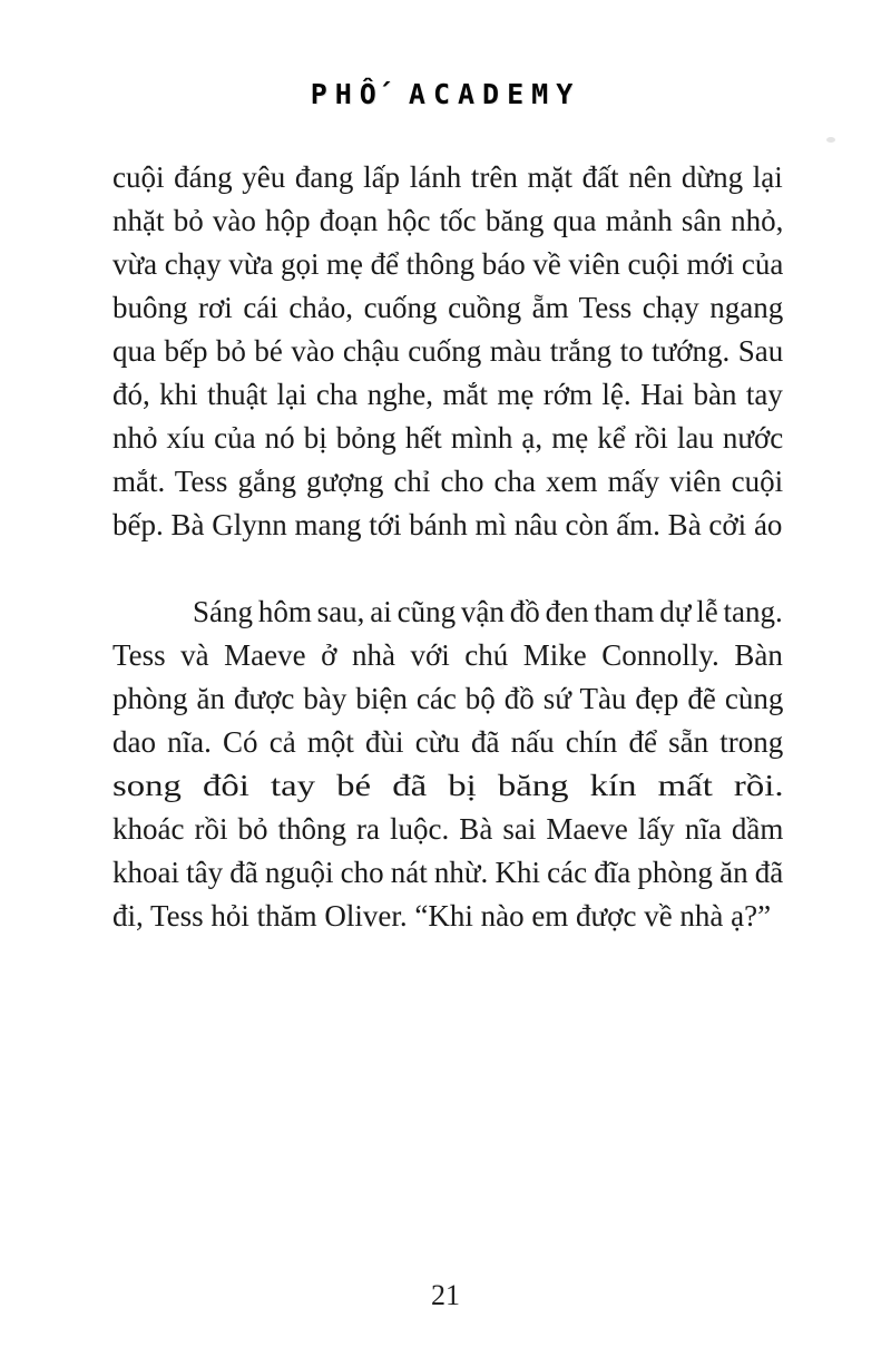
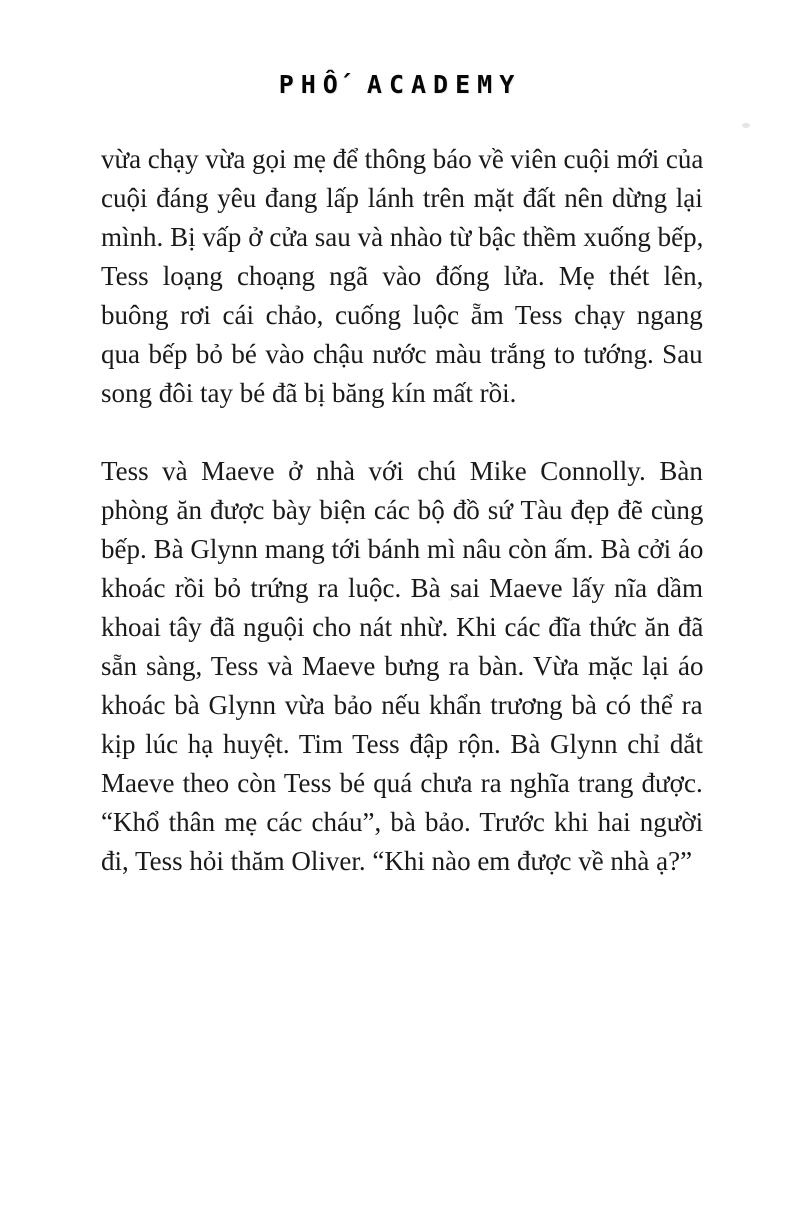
  PHỐ ACADEMY
- cuội đáng yêu đang lấp lánh trên mặt đất nên dừng lại
+ vừa chạy vừa gọi mẹ để thông báo về viên cuội mới của
- nhặt bỏ vào hộp đoạn hộc tốc băng qua mảnh sân nhỏ,
- vừa chạy vừa gọi mẹ để thông báo về viên cuội mới của
+ cuội đáng yêu đang lấp lánh trên mặt đất nên dừng lại
+ mình. Bị vấp ở cửa sau và nhào từ bậc thềm xuống bếp,
+ Tess loạng choạng ngã vào đống lửa. Mẹ thét lên,
- buông rơi cái chảo, cuống cuồng ẵm Tess chạy ngang
+ buông rơi cái chảo, cuống luộc ẵm Tess chạy ngang
- qua bếp bỏ bé vào chậu cuống màu trắng to tướng. Sau
+ qua bếp bỏ bé vào chậu nước màu trắng to tướng. Sau
- đó, khi thuật lại cha nghe, mắt mẹ rớm lệ. Hai bàn tay
- nhỏ xíu của nó bị bỏng hết mình ạ, mẹ kể rồi lau nước
- mắt. Tess gắng gượng chỉ cho cha xem mấy viên cuội
- bếp. Bà Glynn mang tới bánh mì nâu còn ấm. Bà cởi áo
+ song đôi tay bé đã bị băng kín mất rồi.
- Sáng hôm sau, ai cũng vận đồ đen tham dự lễ tang.
  Tess và Maeve ở nhà với chú Mike Connolly. Bàn
  phòng ăn được bày biện các bộ đồ sứ Tàu đẹp đẽ cùng
- dao nĩa. Có cả một đùi cừu đã nấu chín để sẵn trong
- song đôi tay bé đã bị băng kín mất rồi.
+ bếp. Bà Glynn mang tới bánh mì nâu còn ấm. Bà cởi áo
- khoác rồi bỏ thông ra luộc. Bà sai Maeve lấy nĩa dầm
+ khoác rồi bỏ trứng ra luộc. Bà sai Maeve lấy nĩa dầm
- khoai tây đã nguội cho nát nhừ. Khi các đĩa phòng ăn đã
+ khoai tây đã nguội cho nát nhừ. Khi các đĩa thức ăn đã
+ sẵn sàng, Tess và Maeve bưng ra bàn. Vừa mặc lại áo
+ khoác bà Glynn vừa bảo nếu khẩn trương bà có thể ra
+ kịp lúc hạ huyệt. Tim Tess đập rộn. Bà Glynn chỉ dắt
+ Maeve theo còn Tess bé quá chưa ra nghĩa trang được.
+ “Khổ thân mẹ các cháu”, bà bảo. Trước khi hai người
  đi, Tess hỏi thăm Oliver. “Khi nào em được về nhà ạ?”
- 21
